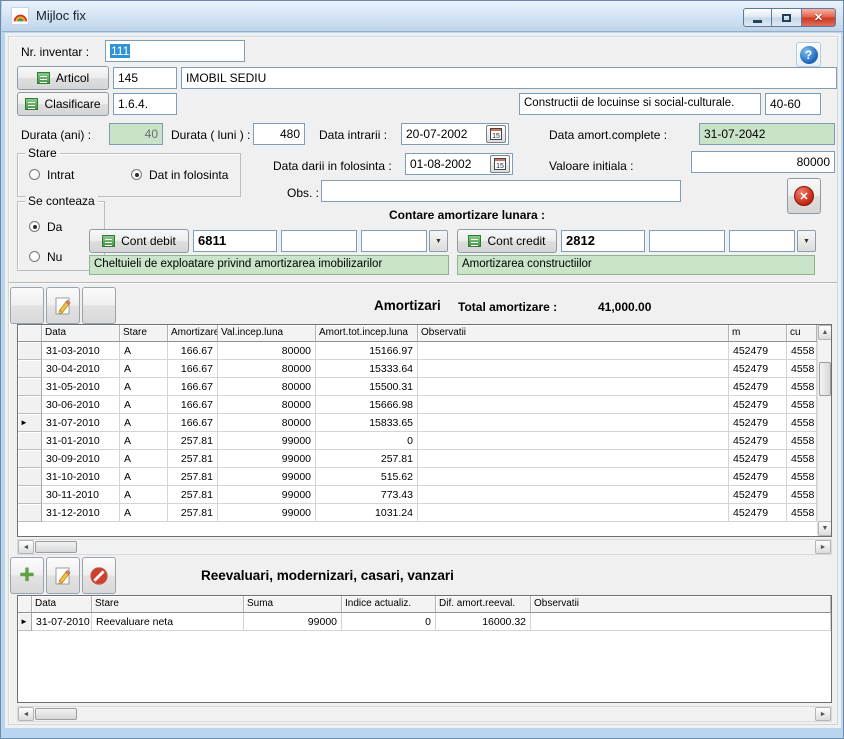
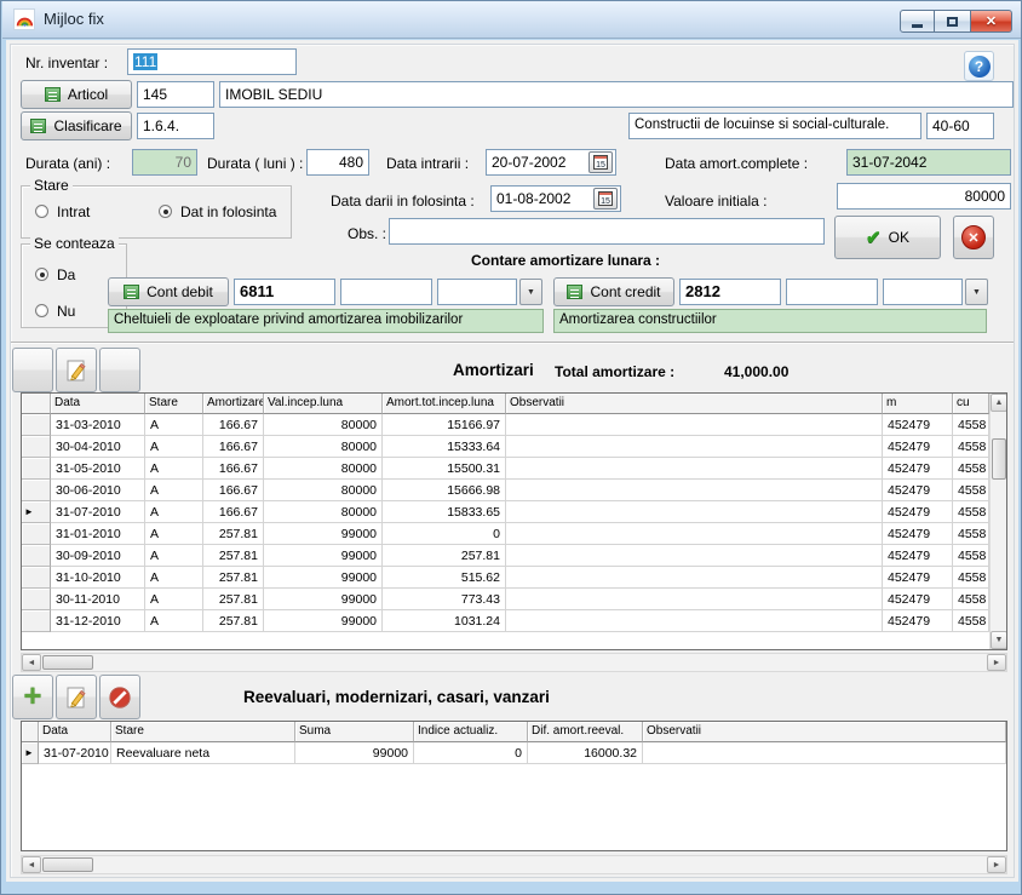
  Mijloc fix
  ✕
  Nr. inventar :
  111
  ?
  Articol
  145
  IMOBIL SEDIU
  Clasificare
  1.6.4.
  Constructii de locuinse si social-culturale.
  40-60
  Durata (ani) :
- 40
+ 70
  Durata ( luni ) :
  480
  Data intrarii :
  20-07-2002
  Data amort.complete :
  31-07-2042
  Stare
  Intrat
  Dat in folosinta
  Data darii in folosinta :
  01-08-2002
  Valoare initiala :
  80000
  Obs. :
+ ✔
+ OK
  ✕
  Se conteaza
  Da
  Nu
  Contare amortizare lunara :
  Cont debit
  6811
  Cont credit
  2812
  Cheltuieli de exploatare privind amortizarea imobilizarilor
  Amortizarea constructiilor
  Amortizari
  Total amortizare :
  41,000.00
  Data
  Stare
  Amortizare
  Val.incep.luna
  Amort.tot.incep.luna
  Observatii
  m
  cu
  31-03-2010
  A
  166.67
  80000
  15166.97
  452479
  4558
  30-04-2010
  A
  166.67
  80000
  15333.64
  452479
  4558
  31-05-2010
  A
  166.67
  80000
  15500.31
  452479
  4558
  30-06-2010
  A
  166.67
  80000
  15666.98
  452479
  4558
  ►
  31-07-2010
  A
  166.67
  80000
  15833.65
  452479
  4558
  31-01-2010
  A
  257.81
  99000
  0
  452479
  4558
  30-09-2010
  A
  257.81
  99000
  257.81
  452479
  4558
  31-10-2010
  A
  257.81
  99000
  515.62
  452479
  4558
  30-11-2010
  A
  257.81
  99000
  773.43
  452479
  4558
  31-12-2010
  A
  257.81
  99000
  1031.24
  452479
  4558
  +
  Reevaluari, modernizari, casari, vanzari
  Data
  Stare
  Suma
  Indice actualiz.
  Dif. amort.reeval.
  Observatii
  ►
  31-07-2010
  Reevaluare neta
  99000
  0
  16000.32
